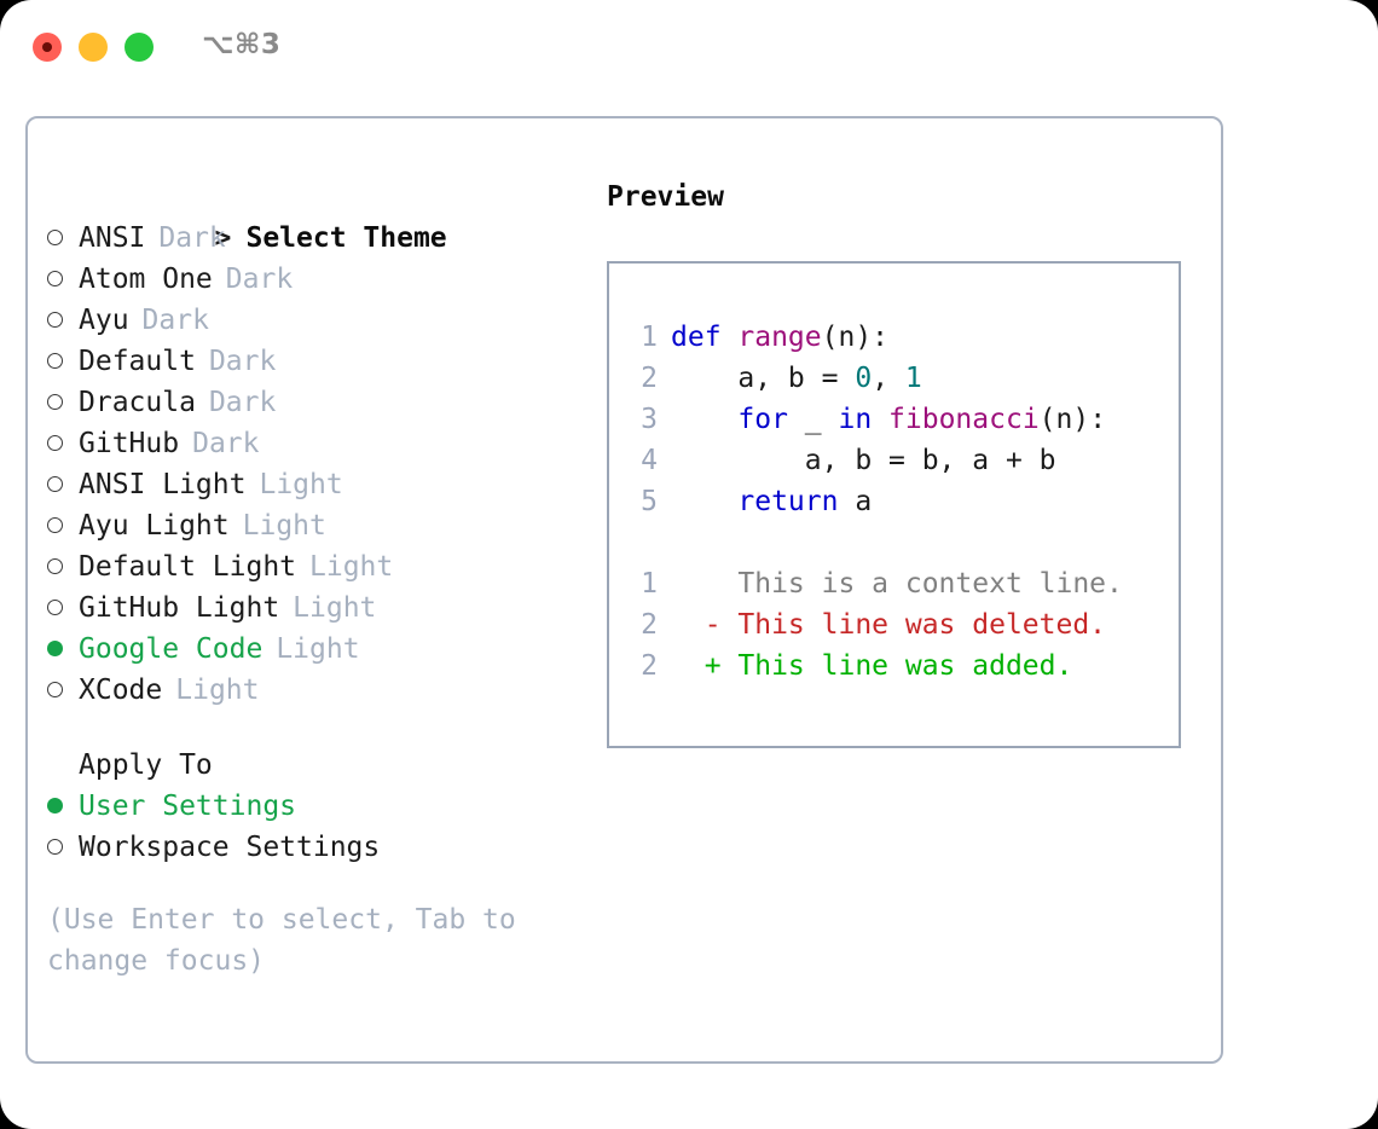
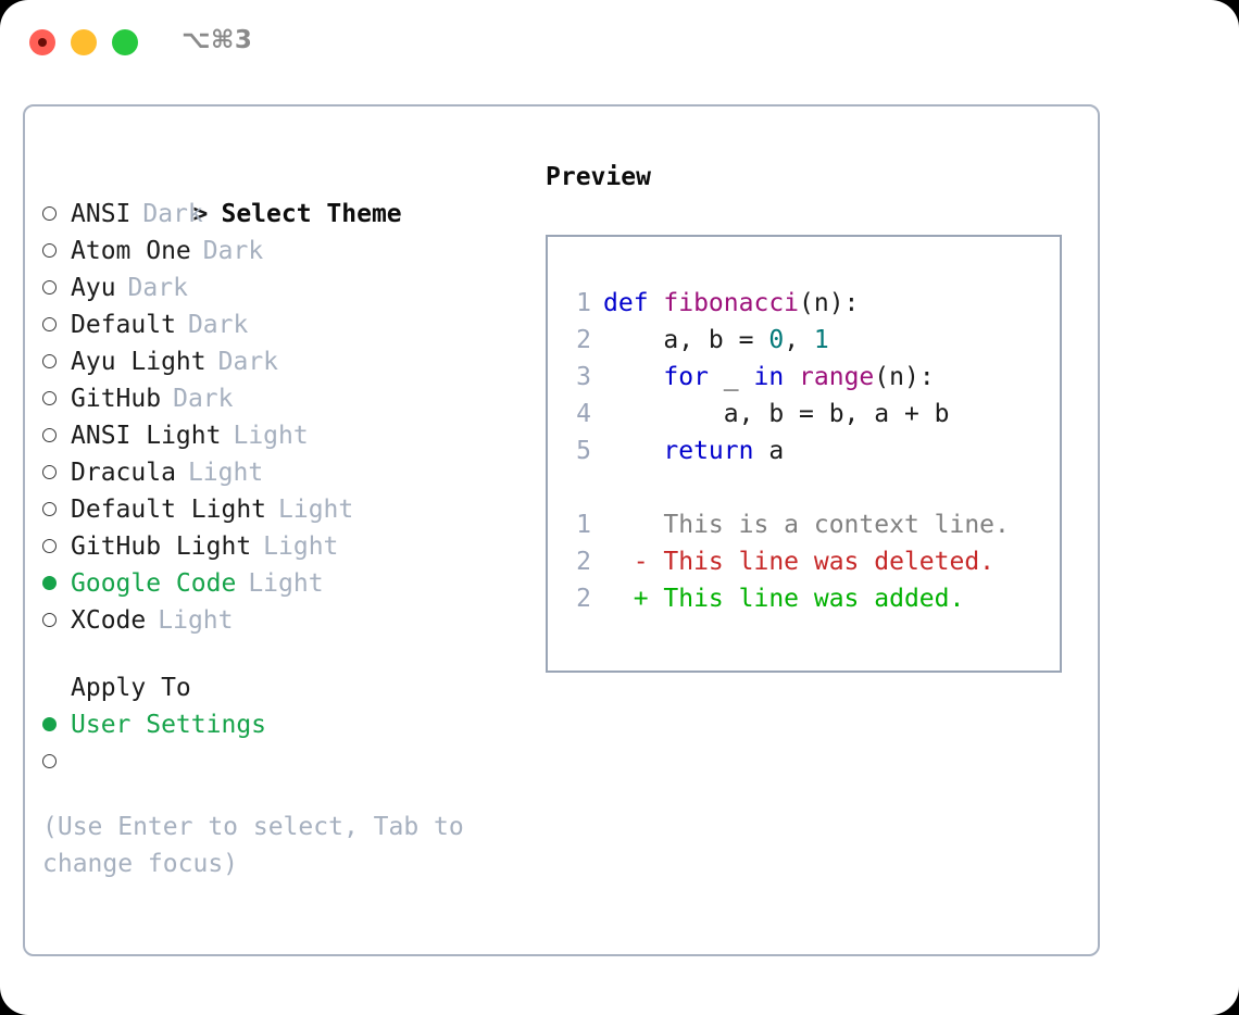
  ⌥⌘3
  > Select Theme
  ANSI Dark
  Atom One Dark
  Ayu Dark
  Default Dark
- Dracula Dark
+ Ayu Light Dark
  GitHub Dark
  ANSI Light Light
- Ayu Light Light
+ Dracula Light
  Default Light Light
  GitHub Light Light
  Google Code Light
  XCode Light
  Apply To
  User Settings
- Workspace Settings
  (Use Enter to select, Tab to change focus)
  Preview
- 1 def range(n):
+ 1 def fibonacci(n):
  2 a, b = 0, 1
- 3 for _ in fibonacci(n):
+ 3 for _ in range(n):
  4 a, b = b, a + b
  5 return a
  1 This is a context line.
  2 - This line was deleted.
  2 + This line was added.
